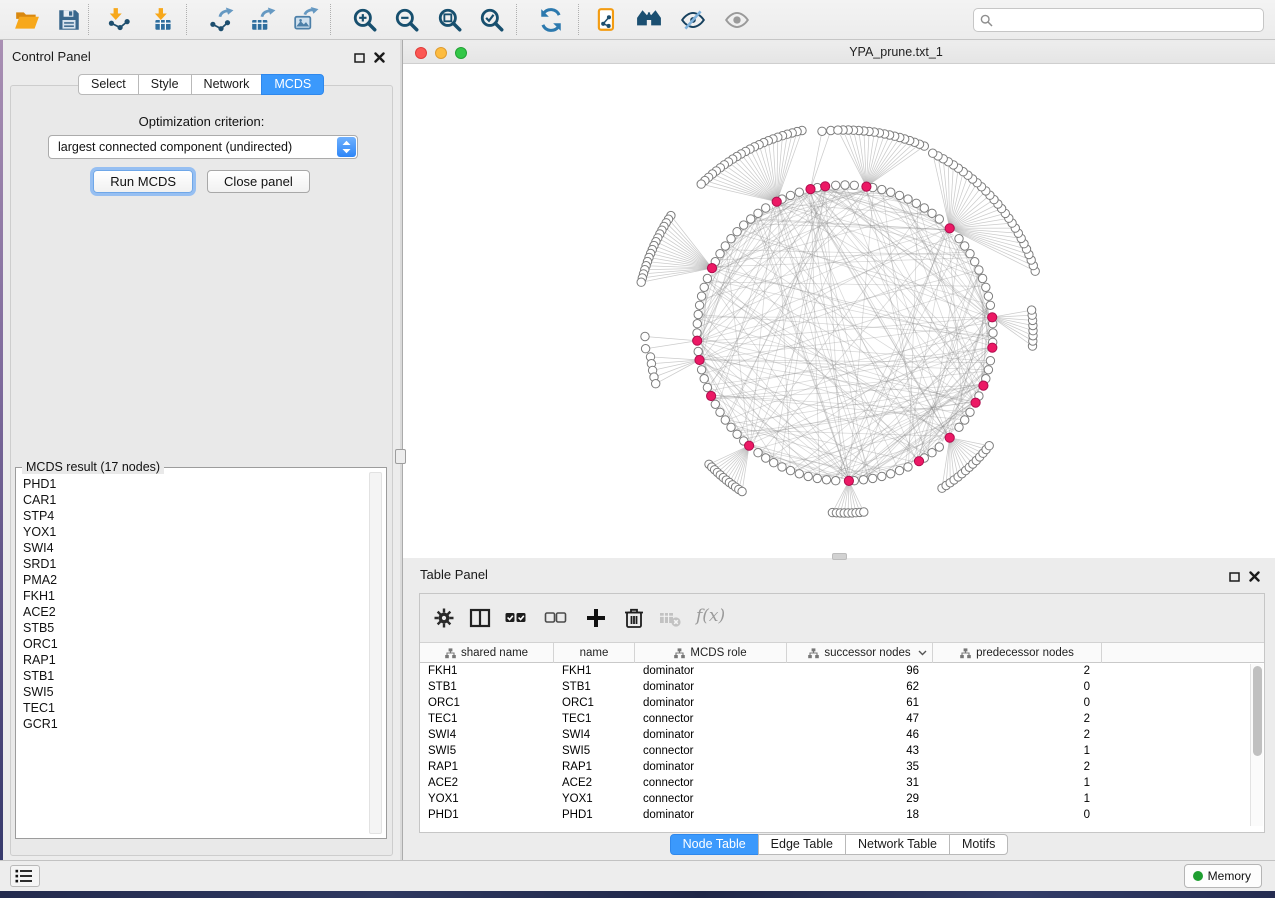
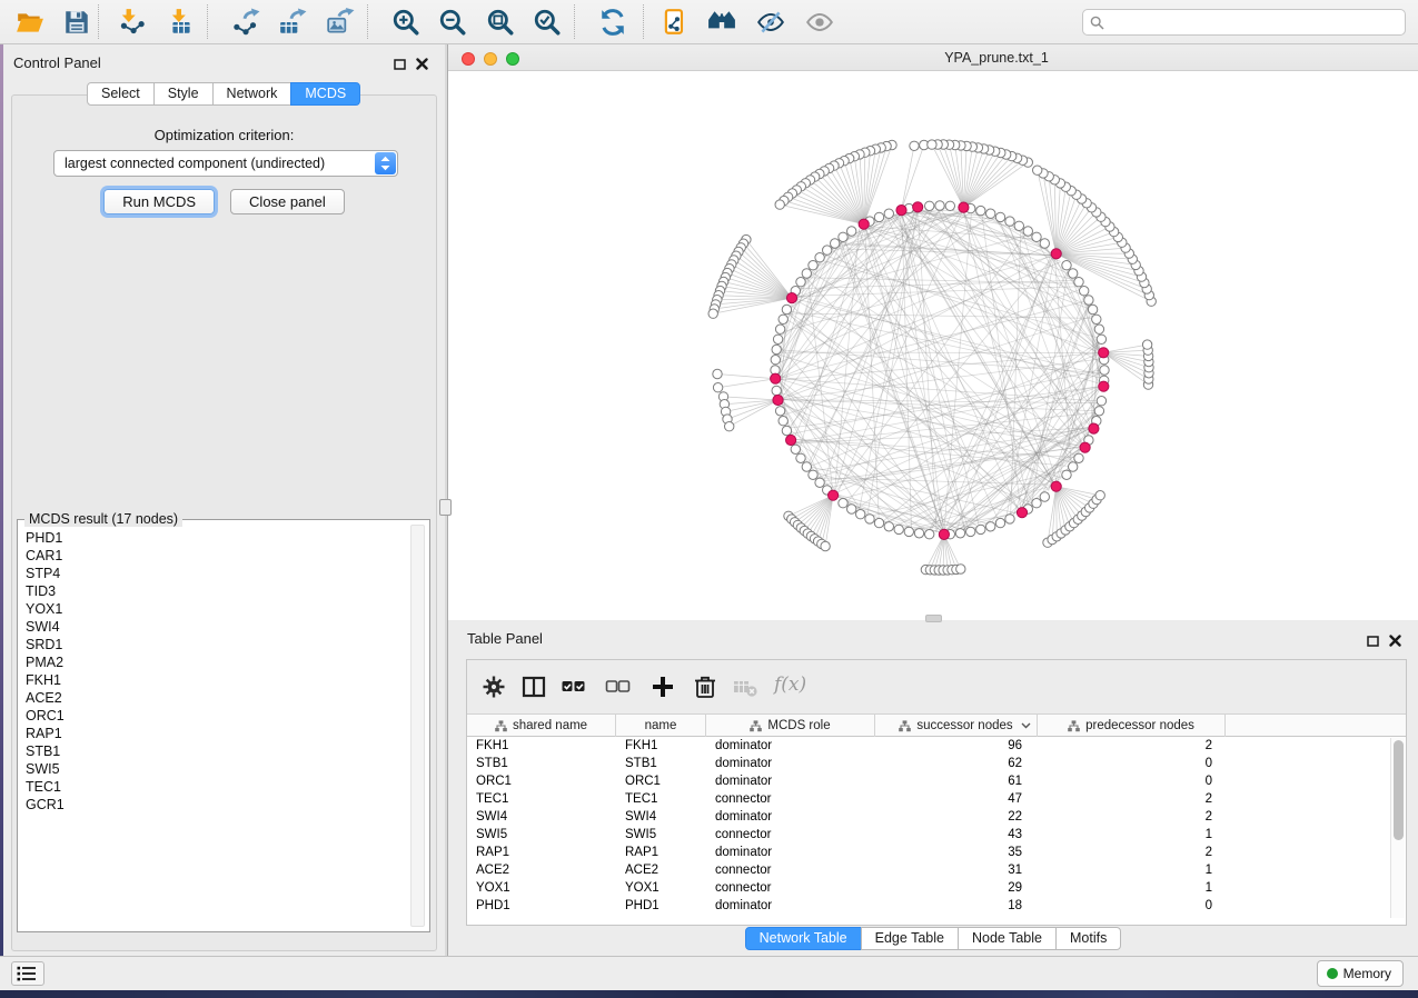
  Control Panel
  Select
  Style
  Network
  MCDS
  Optimization criterion:
  largest connected component (undirected)
  Run MCDS
  Close panel
  MCDS result (17 nodes)
  PHD1
  CAR1
  STP4
+ TID3
  YOX1
  SWI4
  SRD1
  PMA2
  FKH1
  ACE2
- STB5
  ORC1
  RAP1
  STB1
  SWI5
  TEC1
  GCR1
  YPA_prune.txt_1
  Table Panel
  f(x)
  shared name
  name
  MCDS role
  successor nodes
  predecessor nodes
  FKH1
  FKH1
  dominator
  96
  2
  STB1
  STB1
  dominator
  62
  0
  ORC1
  ORC1
  dominator
  61
  0
  TEC1
  TEC1
  connector
  47
  2
  SWI4
  SWI4
  dominator
- 46
+ 22
  2
  SWI5
  SWI5
  connector
  43
  1
  RAP1
  RAP1
  dominator
  35
  2
  ACE2
  ACE2
  connector
  31
  1
  YOX1
  YOX1
  connector
  29
  1
  PHD1
  PHD1
  dominator
  18
  0
- Node Table
+ Network Table
  Edge Table
- Network Table
+ Node Table
  Motifs
  Memory
